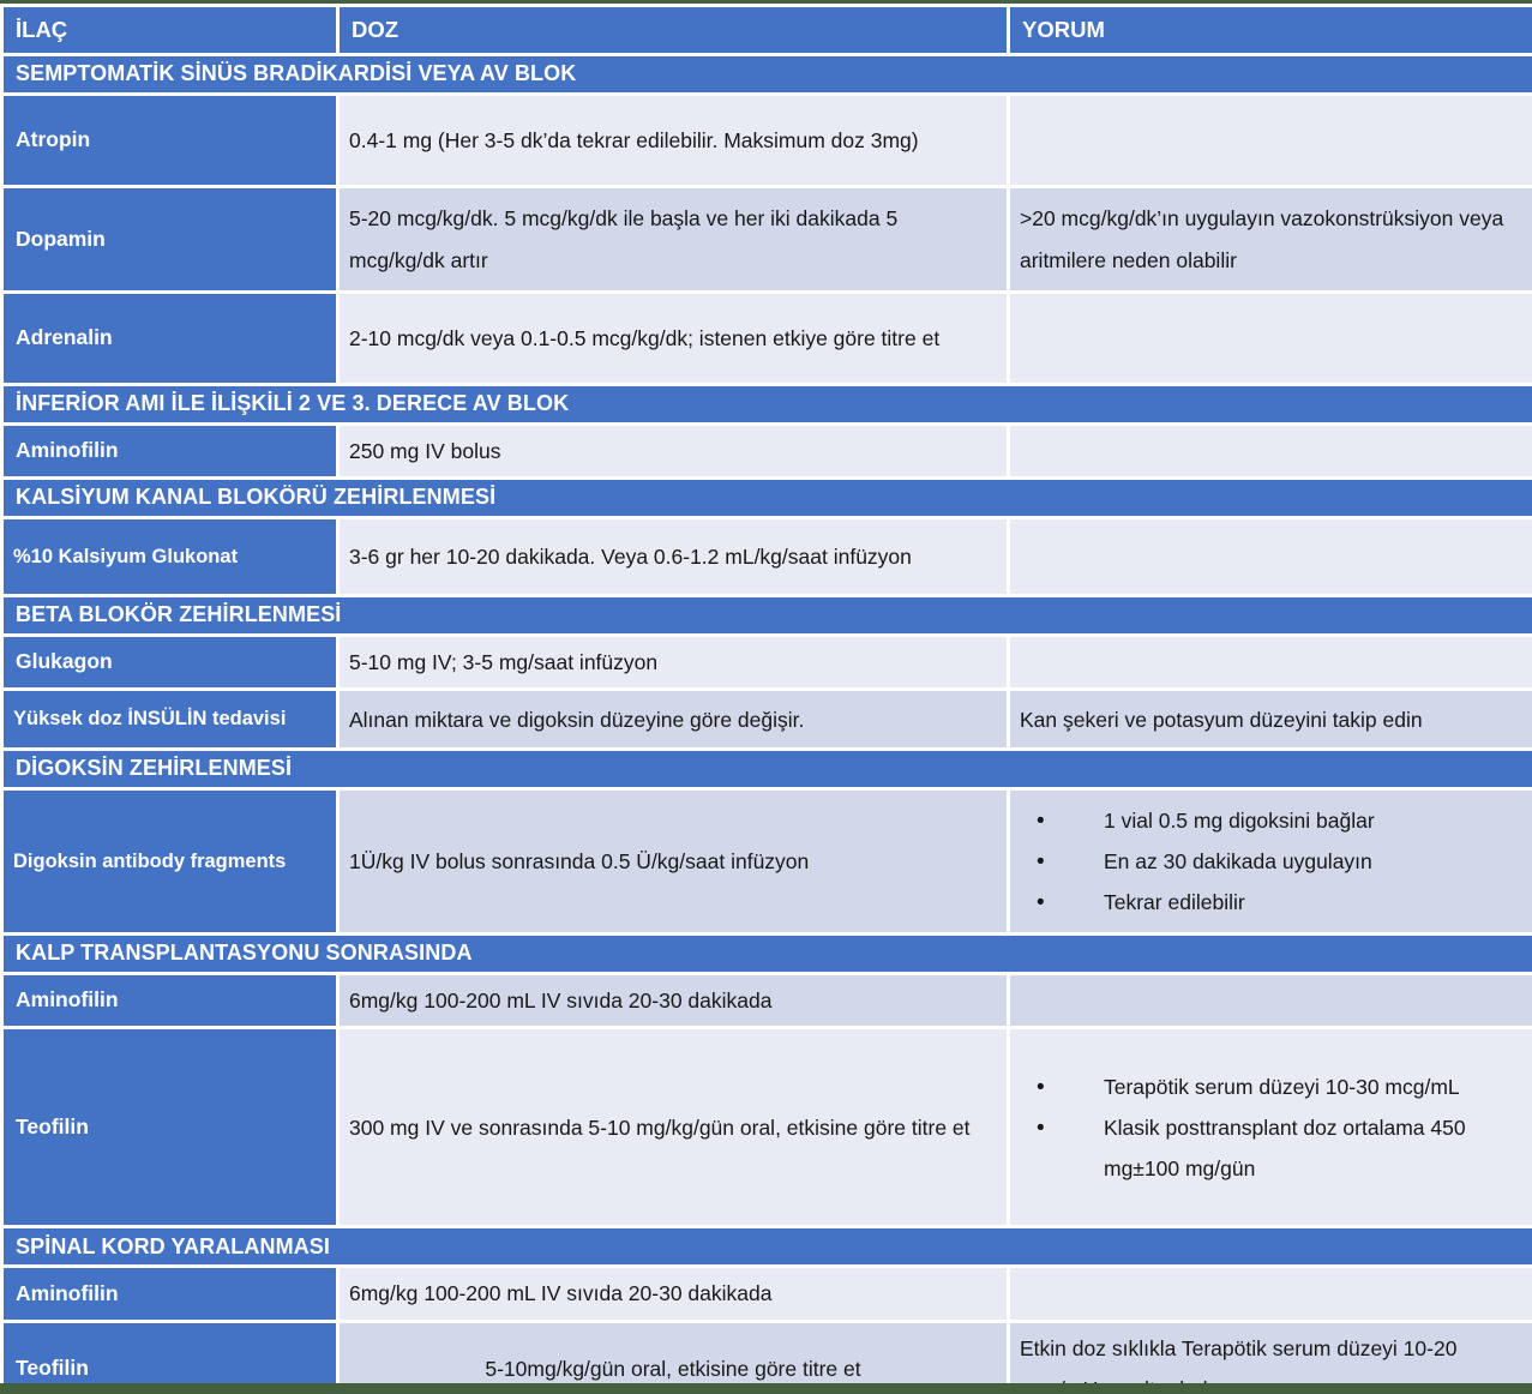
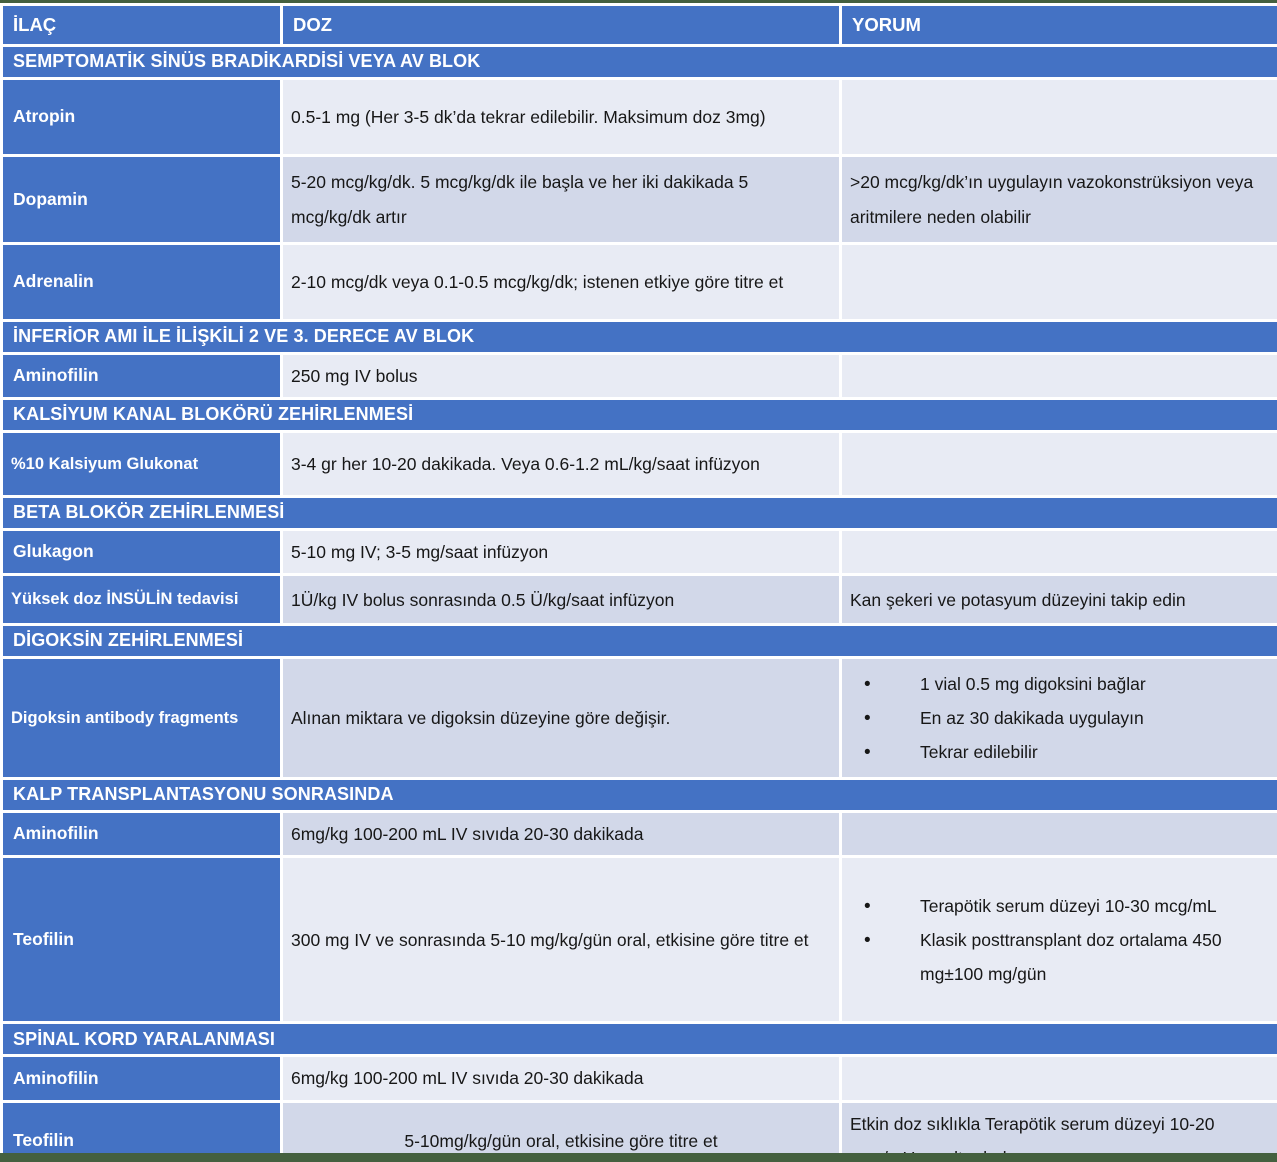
  İLAÇ	DOZ	YORUM
  SEMPTOMATİK SİNÜS BRADİKARDİSİ VEYA AV BLOK
- Atropin	0.4-1 mg (Her 3-5 dk’da tekrar edilebilir. Maksimum doz 3mg)
+ Atropin	0.5-1 mg (Her 3-5 dk’da tekrar edilebilir. Maksimum doz 3mg)
  Dopamin	5-20 mcg/kg/dk. 5 mcg/kg/dk ile başla ve her iki dakikada 5 mcg/kg/dk artır	>20 mcg/kg/dk’ın uygulayın vazokonstrüksiyon veya aritmilere neden olabilir
  Adrenalin	2-10 mcg/dk veya 0.1-0.5 mcg/kg/dk; istenen etkiye göre titre et
  İNFERİOR AMI İLE İLİŞKİLİ 2 VE 3. DERECE AV BLOK
  Aminofilin	250 mg IV bolus
  KALSİYUM KANAL BLOKÖRÜ ZEHİRLENMESİ
- %10 Kalsiyum Glukonat	3-6 gr her 10-20 dakikada. Veya 0.6-1.2 mL/kg/saat infüzyon
+ %10 Kalsiyum Glukonat	3-4 gr her 10-20 dakikada. Veya 0.6-1.2 mL/kg/saat infüzyon
  BETA BLOKÖR ZEHİRLENMESİ
  Glukagon	5-10 mg IV; 3-5 mg/saat infüzyon
- Yüksek doz İNSÜLİN tedavisi	Alınan miktara ve digoksin düzeyine göre değişir.	Kan şekeri ve potasyum düzeyini takip edin
+ Yüksek doz İNSÜLİN tedavisi	1Ü/kg IV bolus sonrasında 0.5 Ü/kg/saat infüzyon	Kan şekeri ve potasyum düzeyini takip edin
  DİGOKSİN ZEHİRLENMESİ
- Digoksin antibody fragments	1Ü/kg IV bolus sonrasında 0.5 Ü/kg/saat infüzyon	1 vial 0.5 mg digoksini bağlar En az 30 dakikada uygulayın Tekrar edilebilir
+ Digoksin antibody fragments	Alınan miktara ve digoksin düzeyine göre değişir.	1 vial 0.5 mg digoksini bağlar En az 30 dakikada uygulayın Tekrar edilebilir
  KALP TRANSPLANTASYONU SONRASINDA
  Aminofilin	6mg/kg 100-200 mL IV sıvıda 20-30 dakikada
  Teofilin	300 mg IV ve sonrasında 5-10 mg/kg/gün oral, etkisine göre titre et	Terapötik serum düzeyi 10-30 mcg/mL Klasik posttransplant doz ortalama 450 mg±100 mg/gün
  SPİNAL KORD YARALANMASI
  Aminofilin	6mg/kg 100-200 mL IV sıvıda 20-30 dakikada
  Teofilin	5-10mg/kg/gün oral, etkisine göre titre et	Etkin doz sıklıkla Terapötik serum düzeyi 10-20
